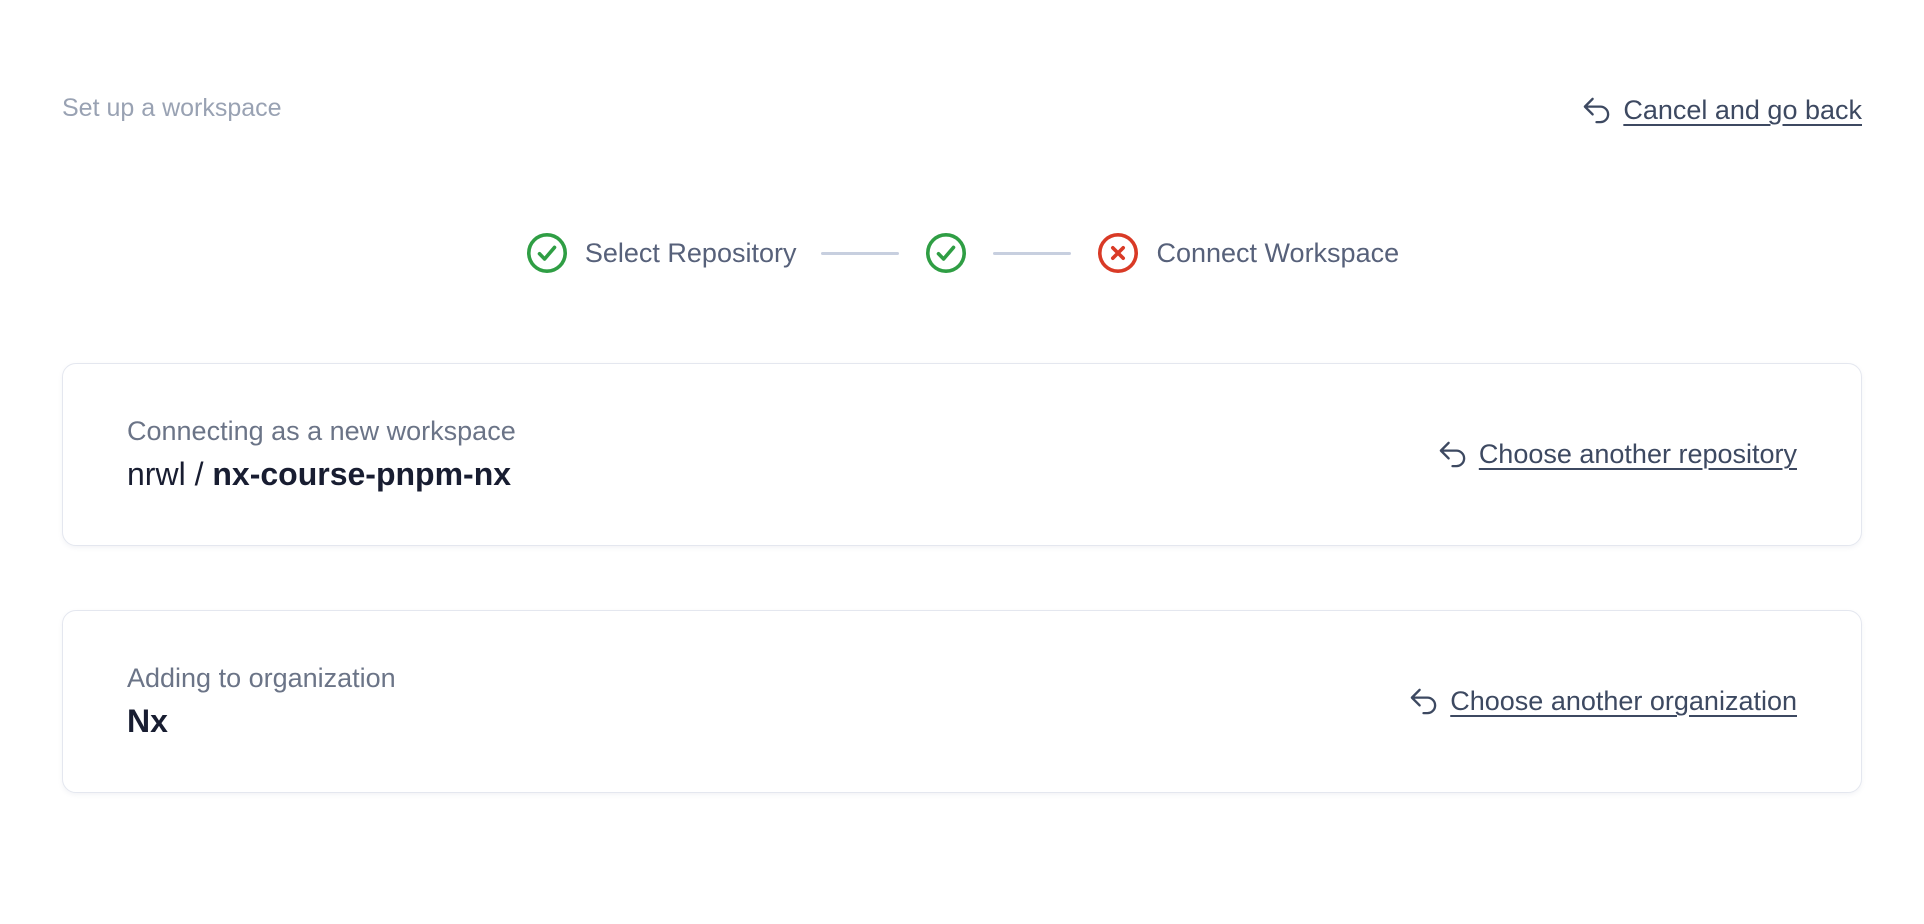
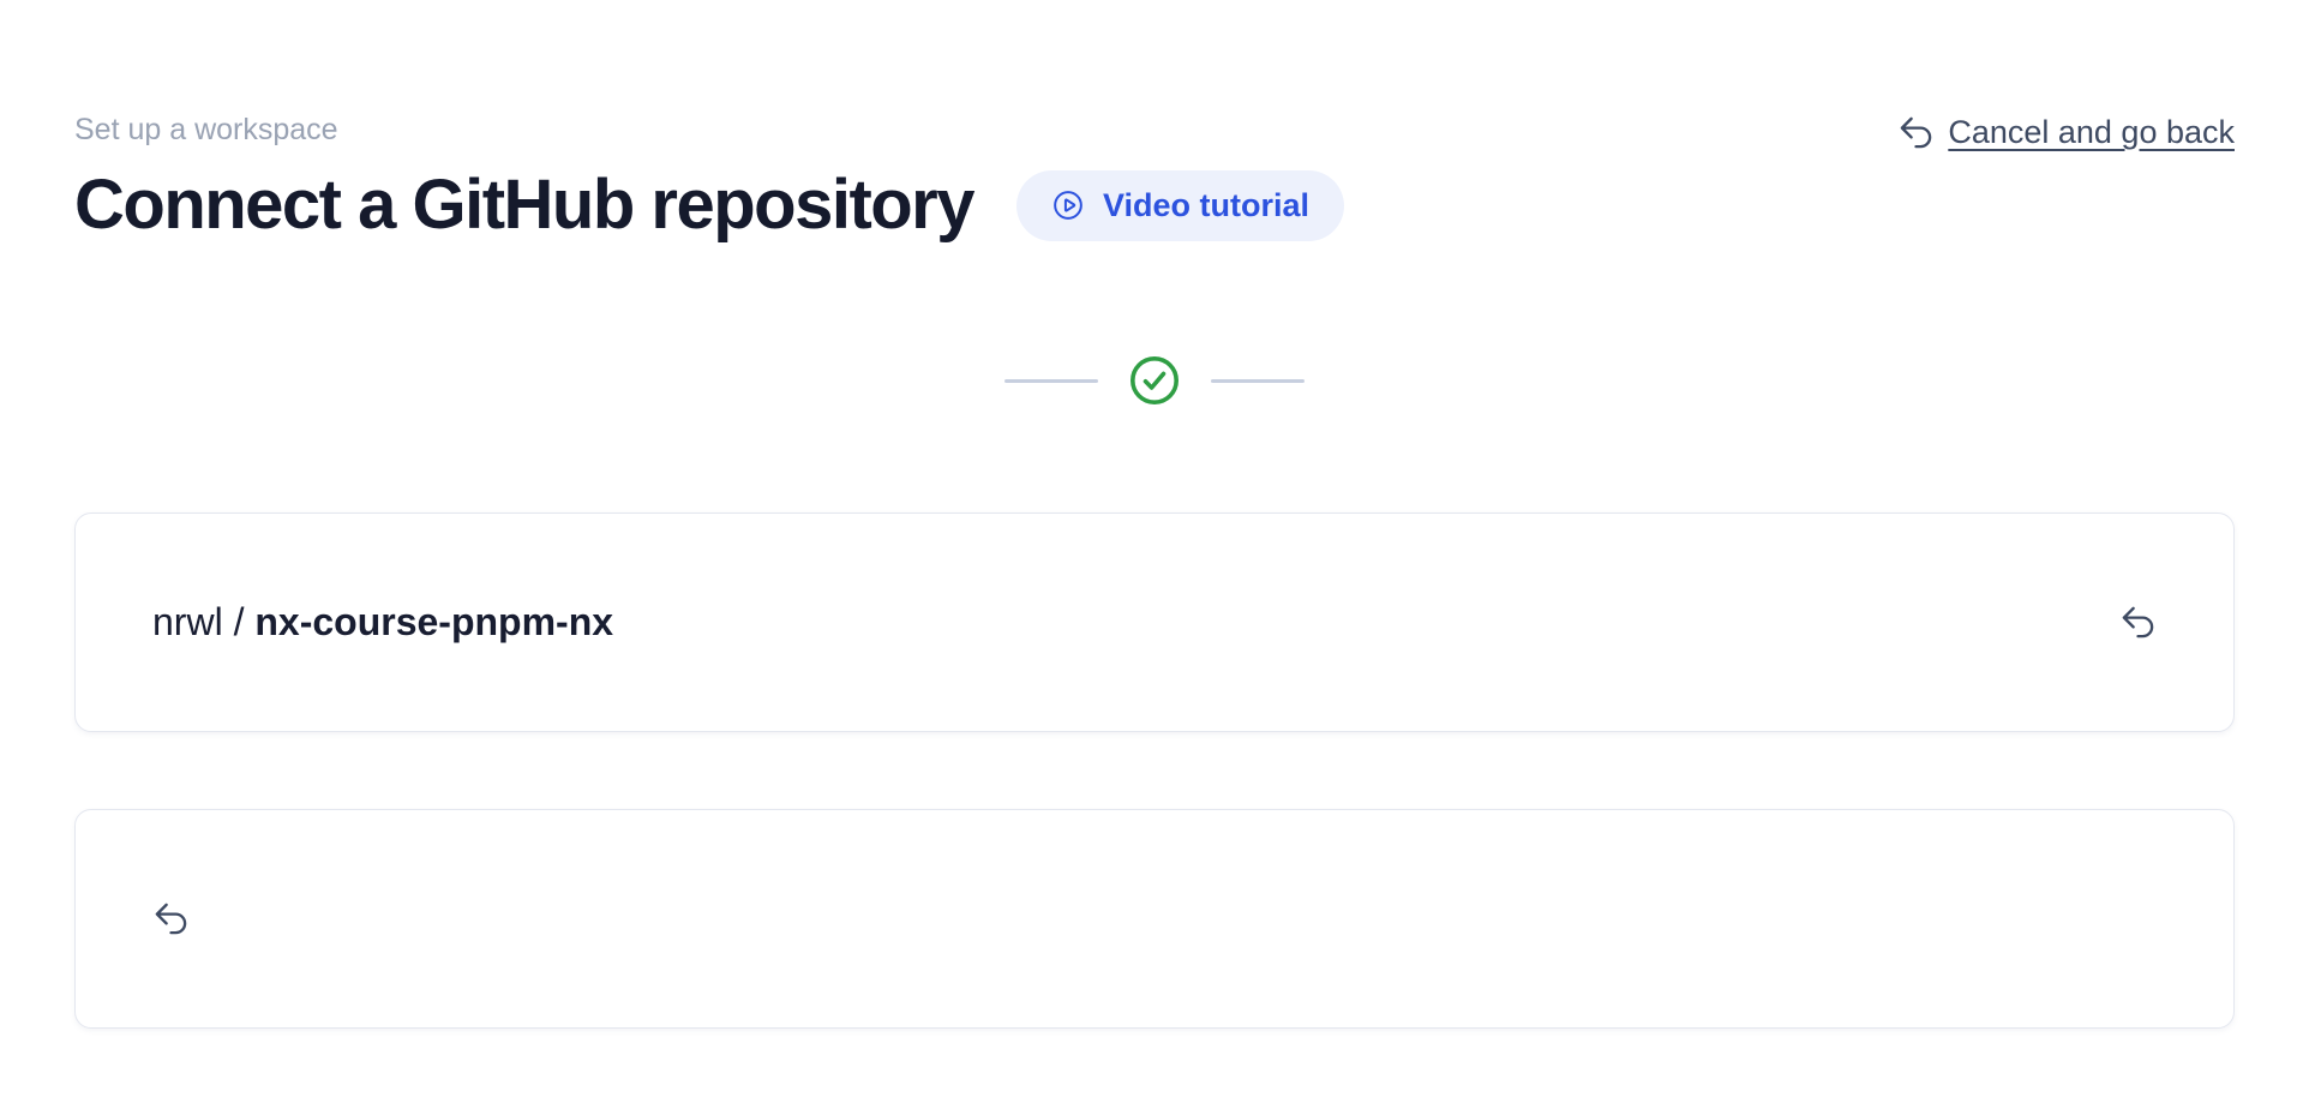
  Set up a workspace
+ Connect a GitHub repository
+ Video tutorial
  Cancel and go back
- Select Repository
- Connect Workspace
- Connecting as a new workspace
  nrwl / nx-course-pnpm-nx
- Choose another repository
- Adding to organization
- Nx
- Choose another organization
